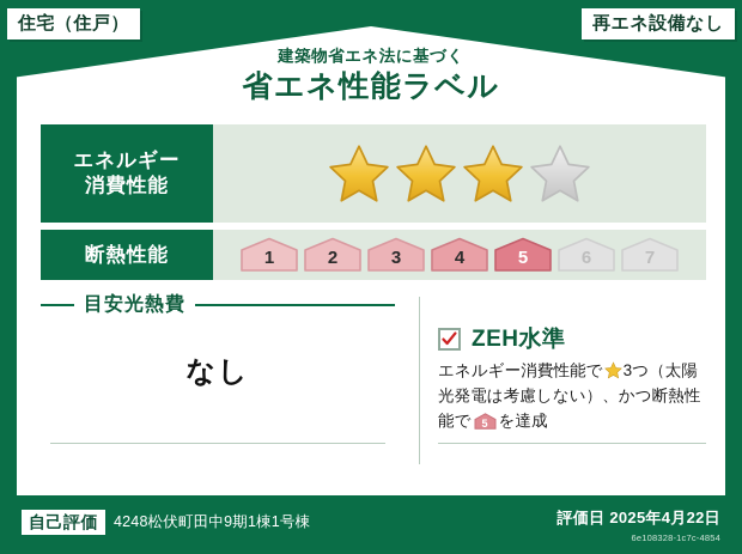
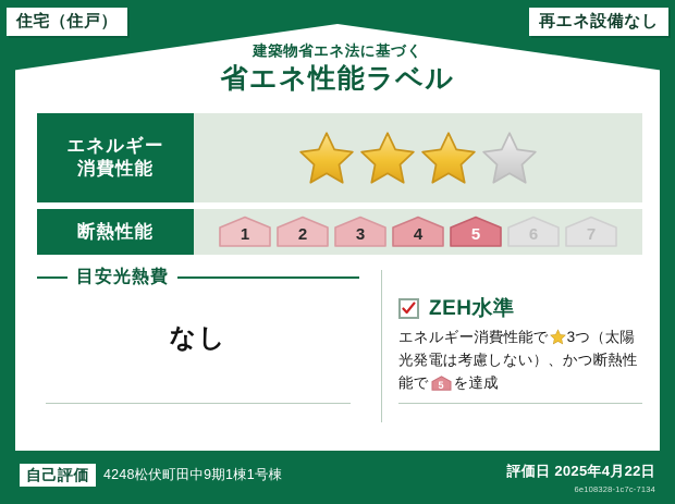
  住宅（住戸）
  再エネ設備なし
  建築物省エネ法に基づく
  省エネ性能ラベル
  エネルギー
  消費性能
  断熱性能
  1
  2
  3
  4
  5
  6
  7
  目安光熱費
  なし
  ZEH水準
  エネルギー消費性能で 3つ（太陽光発電は考慮しない）、かつ断熱性能で
  5
  を達成
  自己評価
  4248松伏町田中9期1棟1号棟
  評価日 2025年4月22日
- 6e108328-1c7c-4854
+ 6e108328-1c7c-7134
